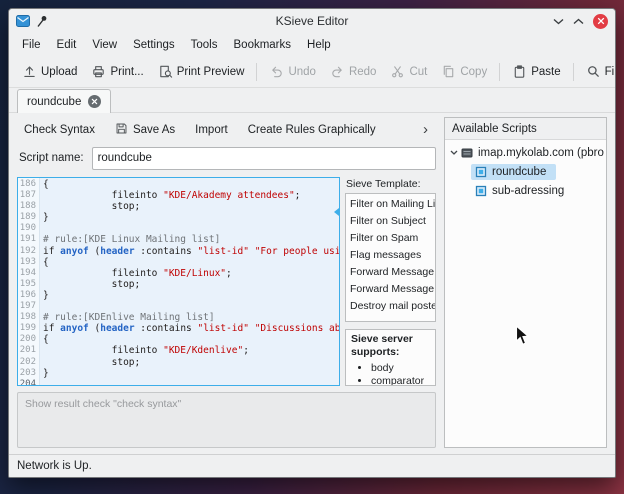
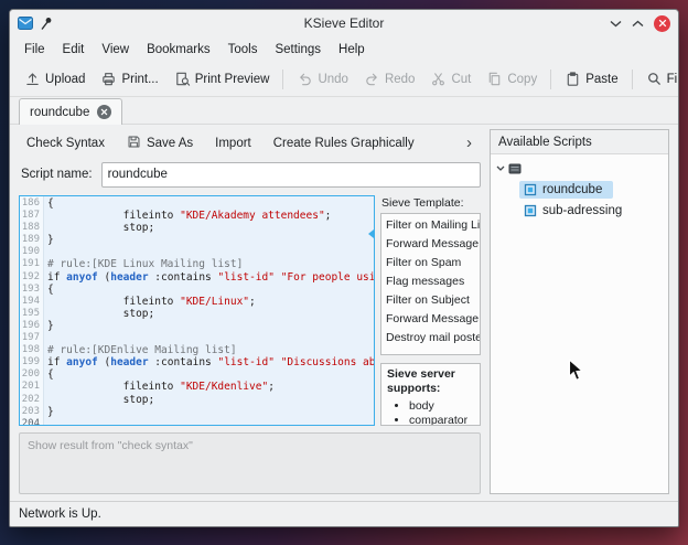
  KSieve Editor
  File
  Edit
  View
- Settings
+ Bookmarks
  Tools
- Bookmarks
+ Settings
  Help
  Upload
  Print...
  Print Preview
  Undo
  Redo
  Cut
  Copy
  Paste
  roundcube
  Check Syntax
  Save As
  Import
  Create Rules Graphically
  ›
  Script name:
  roundcube
  186
  187
  188
  189
  190
  191
  192
  193
  194
  195
  196
  197
  198
  199
  200
  201
  202
  203
  204
  {
  fileinto "KDE/Akademy attendees";
  stop;
  }
  # rule:[KDE Linux Mailing list]
  if anyof (header :contains "list-id" "For people usi
  {
  fileinto "KDE/Linux";
  stop;
  }
  # rule:[KDEnlive Mailing list]
  if anyof (header :contains "list-id" "Discussions ab
  {
  fileinto "KDE/Kdenlive";
  stop;
  }
  Sieve Template:
  Filter on Mailing Li
- Filter on Subject
+ Forward Message
  Filter on Spam
  Flag messages
- Forward Message
+ Filter on Subject
  Destroy mail poste
  Sieve server supports:
  body
  comparator
- Show result check "check syntax"
+ Show result from "check syntax"
  Available Scripts
- imap.mykolab.com (pbro
  roundcube
  sub-adressing
  Network is Up.
